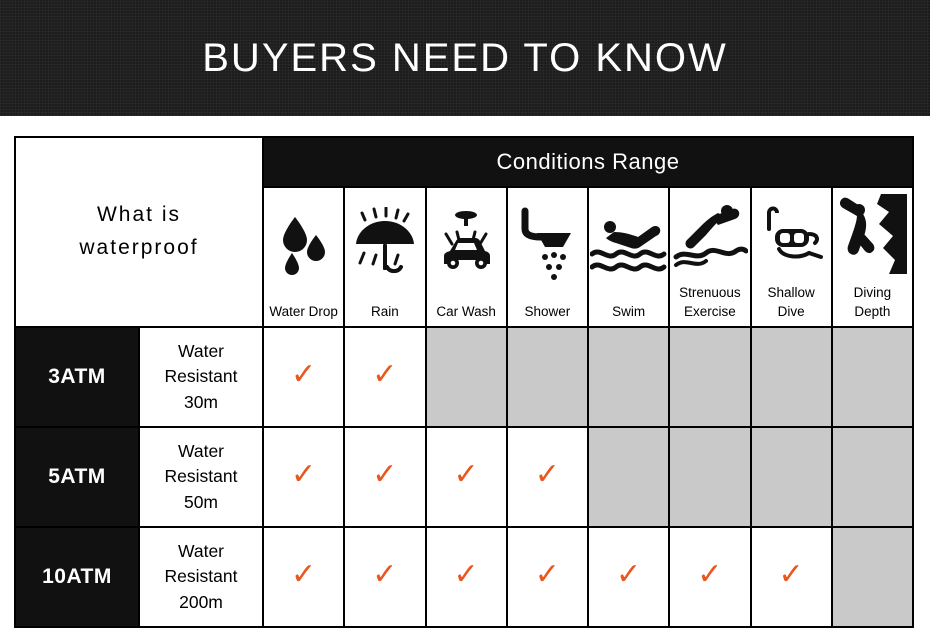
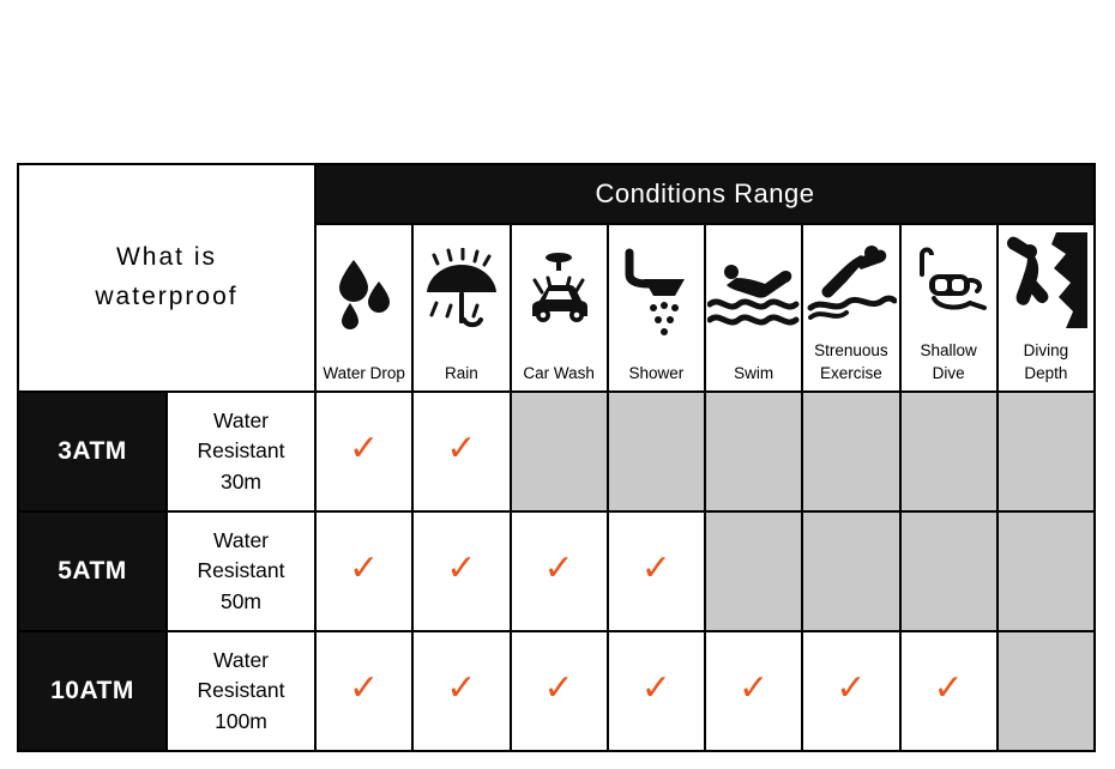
- BUYERS NEED TO KNOW
  What is waterproof	Conditions Range
  Water Drop	Rain	Car Wash	Shower	Swim	Strenuous Exercise	Shallow Dive	Diving Depth
  3ATM	Water Resistant 30m	✓	✓
  5ATM	Water Resistant 50m	✓	✓	✓	✓
- 10ATM	Water Resistant 200m	✓	✓	✓	✓	✓	✓	✓
+ 10ATM	Water Resistant 100m	✓	✓	✓	✓	✓	✓	✓
